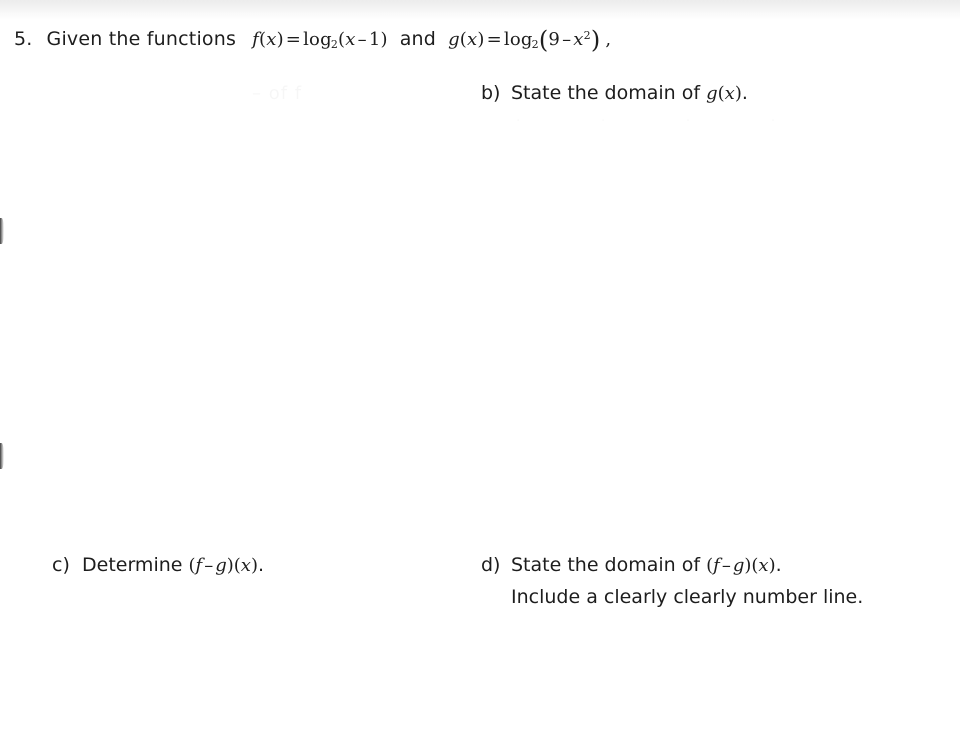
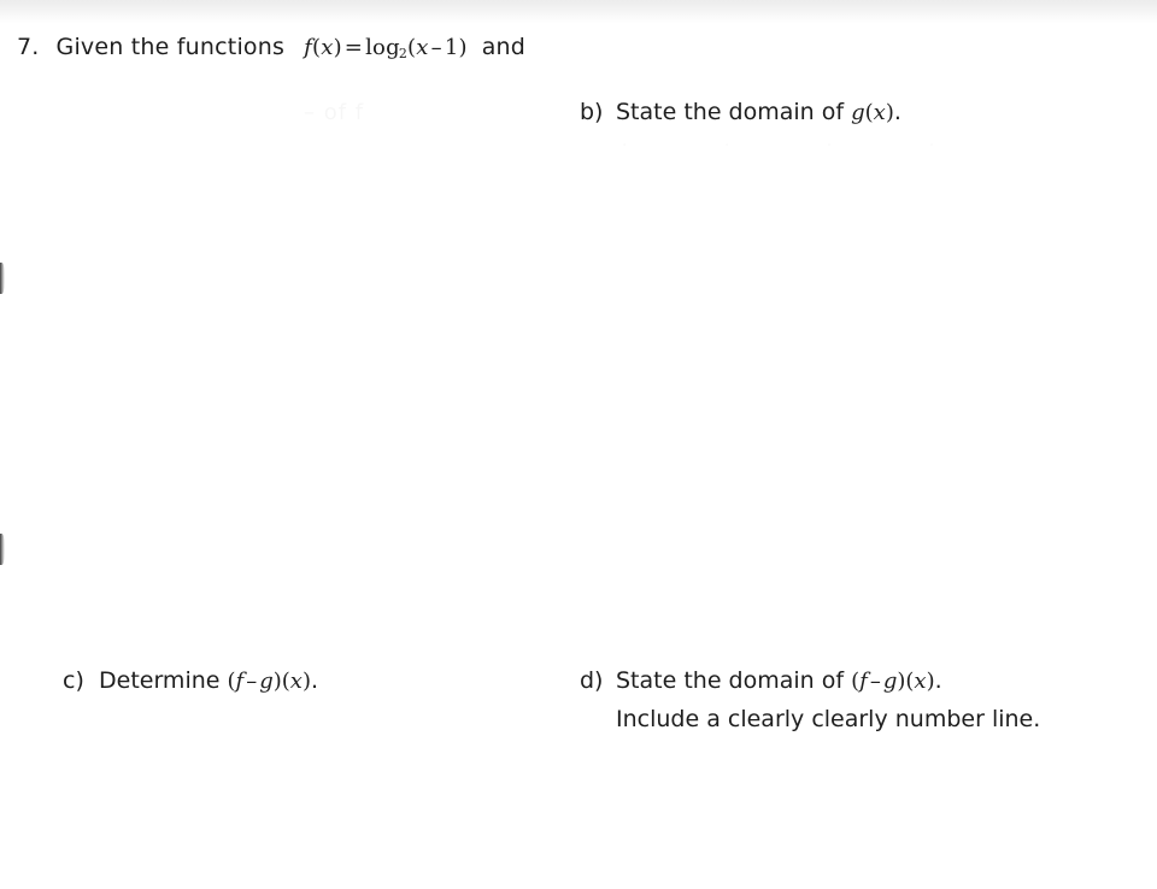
- 5.
+ 7.
  Given the functions
  f(x)=log2(x–1)
  and
- g(x)=log2(9–x2) ,
  b) State the domain of g(x).
  c) Determine (f–g)(x).
  d) State the domain of (f–g)(x).
  Include a clearly clearly number line.
